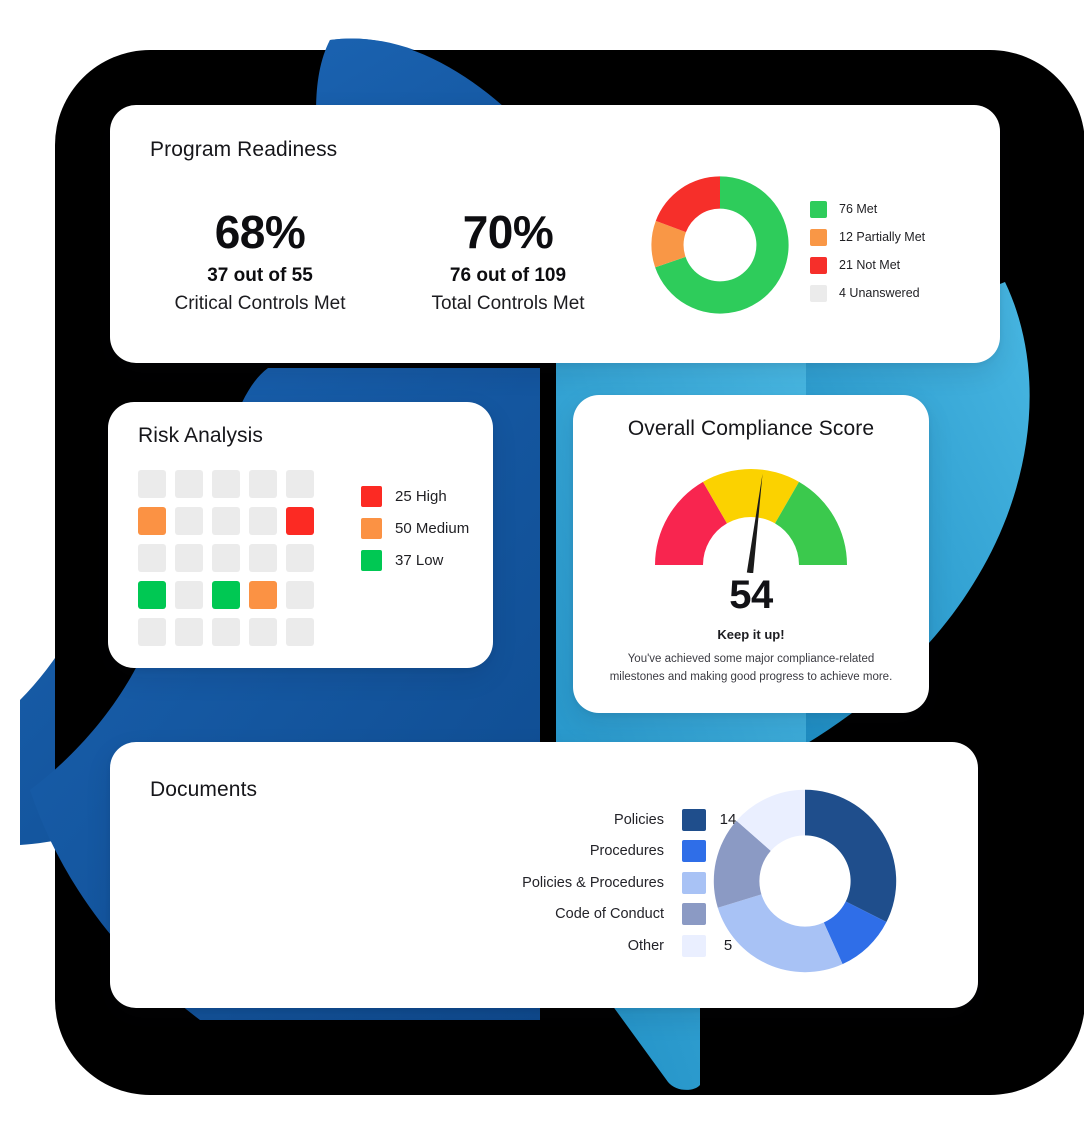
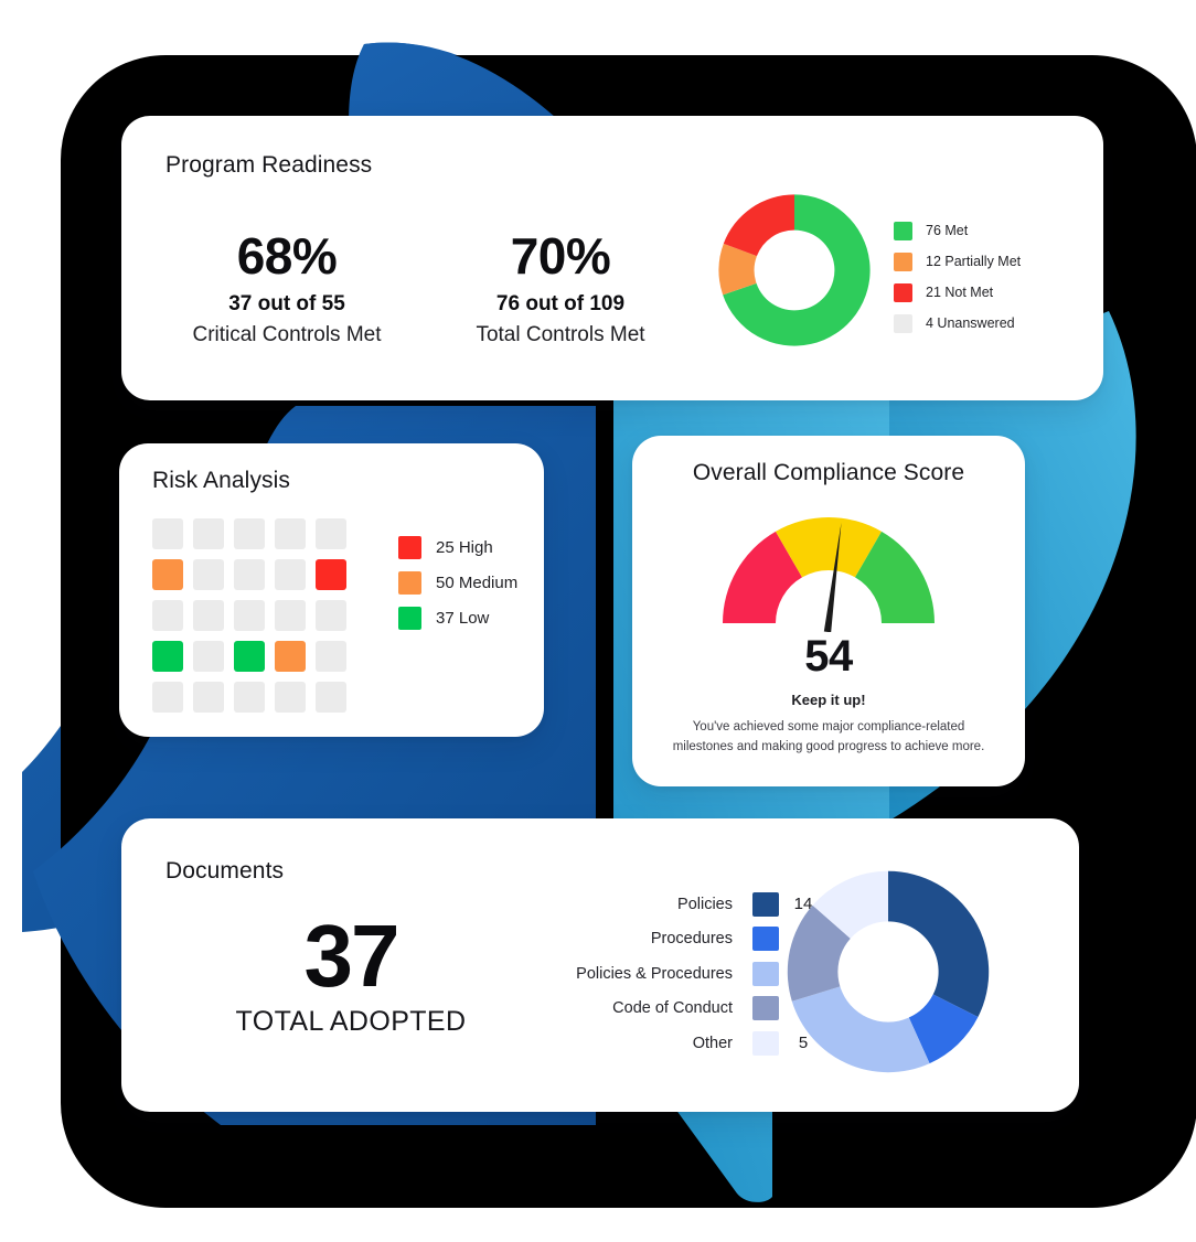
  Program Readiness
  68%
  37 out of 55
  Critical Controls Met
  70%
  76 out of 109
  Total Controls Met
  76 Met
  12 Partially Met
  21 Not Met
  4 Unanswered
  Risk Analysis
  25 High
  50 Medium
  37 Low
  Overall Compliance Score
  54
  Keep it up!
  You've achieved some major compliance-related milestones and making good progress to achieve more.
  Documents
+ 37
+ TOTAL ADOPTED
  Policies
  14
  Procedures
  Policies & Procedures
  Code of Conduct
  Other
  5
